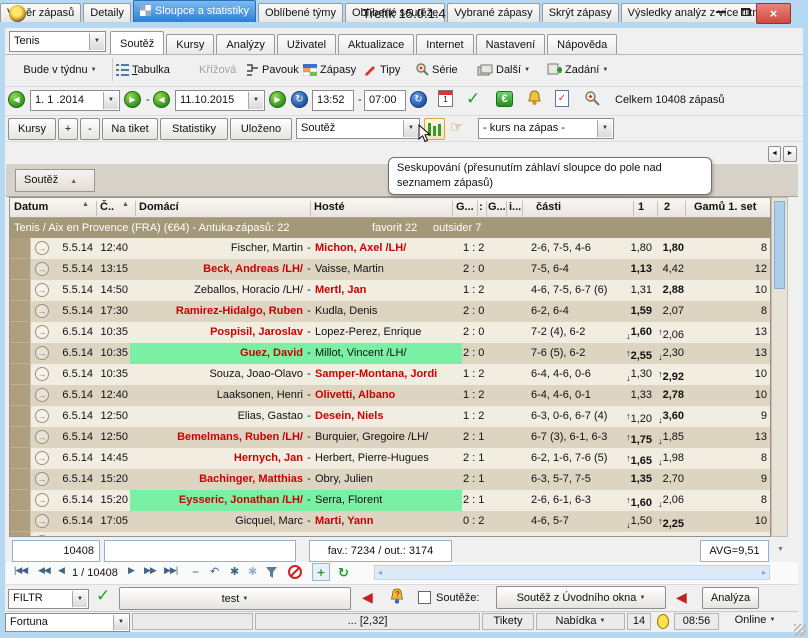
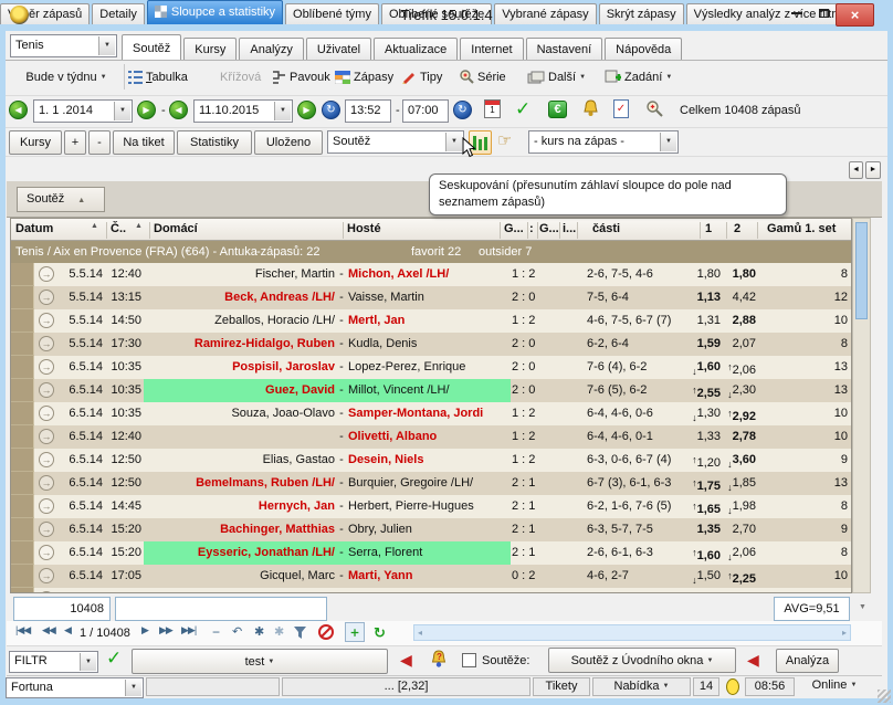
  Trefík 15.0.1.4
  ×
  Tenis
  Soutěž
  Kursy
  Analýzy
  Uživatel
  Aktualizace
  Internet
  Nastavení
  Nápověda
  Bude v týdnu
  Tabulka
  Křížová
  Pavouk
  Zápasy
  Tipy
  Série
  Další
  Zadání
  ◀
  1. 1 .2014
  ▶
  -
  ◀
  11.10.2015
  ▶
  ↻
  13:52
  -
  07:00
  ↻
  1
  ✓
  €
  ✓
  Celkem 10408 zápasů
  Kursy
  +
  -
  Na tiket
  Statistiky
  Uloženo
  Soutěž
  ☞
  - kurs na zápas -
  ěr zápasů
  Detaily
  Sloupce a statistiky
  Oblíbené týmy
  Oblíbené soutěže
  Vybrané zápasy
  Skrýt zápasy
  Výsledky analýz z více filtr
  Soutěž
  Datum
  Č..
  Domácí
  Hosté
  G...
  :
  G...
  i...
  části
  1
  2
  Gamů 1. set
  Tenis / Aix en Provence (FRA) (€64) - Antuka
  -zápasů: 22
  favorit 22
  outsider 7
  →
  5.5.14
  12:40
  Fischer, Martin
  -
  Michon, Axel /LH/
  1 : 2
  2-6, 7-5, 4-6
  1,80
  1,80
  8
  →
  5.5.14
  13:15
  Beck, Andreas /LH/
  -
  Vaisse, Martin
  2 : 0
  7-5, 6-4
  1,13
  4,42
  12
  →
  5.5.14
  14:50
  Zeballos, Horacio /LH/
  -
  Mertl, Jan
  1 : 2
- 4-6, 7-5, 6-7 (6)
+ 4-6, 7-5, 6-7 (7)
  1,31
  2,88
  10
  →
  5.5.14
  17:30
  Ramirez-Hidalgo, Ruben
  -
  Kudla, Denis
  2 : 0
  6-2, 6-4
  1,59
  2,07
  8
  →
  6.5.14
  10:35
  Pospisil, Jaroslav
  -
  Lopez-Perez, Enrique
  2 : 0
- 7-2 (4), 6-2
+ 7-6 (4), 6-2
  ↓1,60
  ↑2,06
  13
  →
  6.5.14
  10:35
  Guez, David
  -
  Millot, Vincent /LH/
  2 : 0
  7-6 (5), 6-2
  ↑2,55
  ↓2,30
  13
  →
  6.5.14
  10:35
  Souza, Joao-Olavo
  -
  Samper-Montana, Jordi
  1 : 2
  6-4, 4-6, 0-6
  ↓1,30
  ↑2,92
  10
  →
  6.5.14
  12:40
- Laaksonen, Henri
  -
  Olivetti, Albano
  1 : 2
  6-4, 4-6, 0-1
  1,33
  2,78
  10
  →
  6.5.14
  12:50
  Elias, Gastao
  -
  Desein, Niels
  1 : 2
  6-3, 0-6, 6-7 (4)
  ↑1,20
  ↓3,60
  9
  →
  6.5.14
  12:50
  Bemelmans, Ruben /LH/
  -
  Burquier, Gregoire /LH/
  2 : 1
  6-7 (3), 6-1, 6-3
  ↑1,75
  ↓1,85
  13
  →
  6.5.14
  14:45
  Hernych, Jan
  -
  Herbert, Pierre-Hugues
  2 : 1
  6-2, 1-6, 7-6 (5)
  ↑1,65
  ↓1,98
  8
  →
  6.5.14
  15:20
  Bachinger, Matthias
  -
  Obry, Julien
  2 : 1
  6-3, 5-7, 7-5
  1,35
  2,70
  9
  →
  6.5.14
  15:20
  Eysseric, Jonathan /LH/
  -
  Serra, Florent
  2 : 1
  2-6, 6-1, 6-3
  ↑1,60
  ↓2,06
  8
  →
  6.5.14
  17:05
  Gicquel, Marc
  -
  Marti, Yann
  0 : 2
- 4-6, 5-7
+ 4-6, 2-7
  ↓1,50
  ↑2,25
  10
  10408
- fav.: 7234 / out.: 3174
  AVG=9,51
  |◀◀
  ◀◀
  ◀
  1 / 10408
  ▶
  ▶▶
  ▶▶|
  −
  ↶
  ✱
  ✱
  ＋
  ↻
  ◂
  ▸
  FILTR
  ✓
  test
  ◀
  ?
  Soutěže:
  Soutěž z Úvodního okna
  ◀
  Analýza
  Fortuna
  ... [2,32]
  Tikety
  Nabídka
  14
  08:56
  Online
  Seskupování (přesunutím záhlaví sloupce do pole nad seznamem zápasů)
